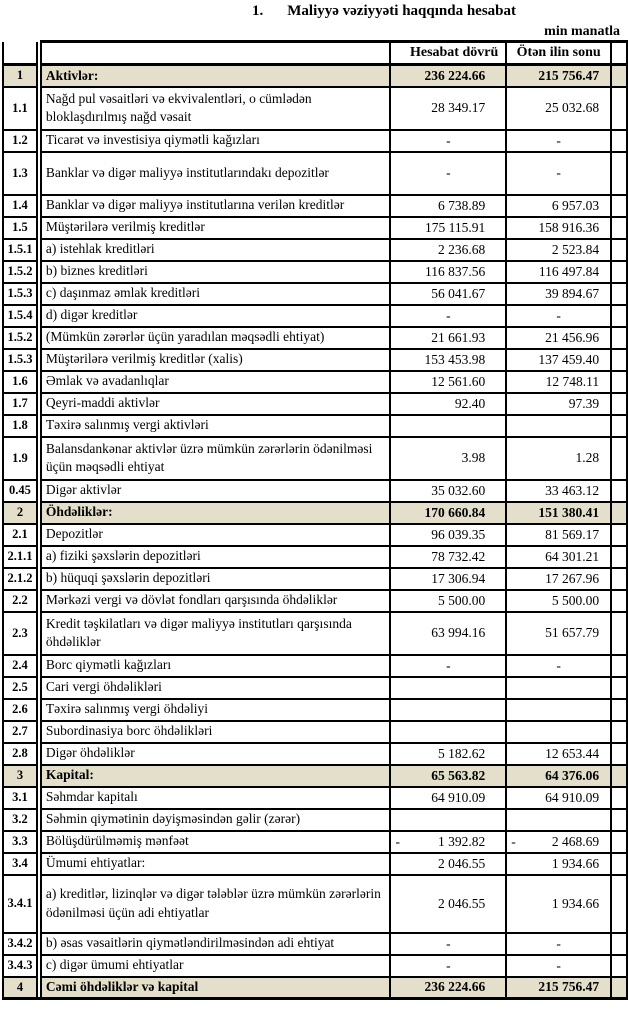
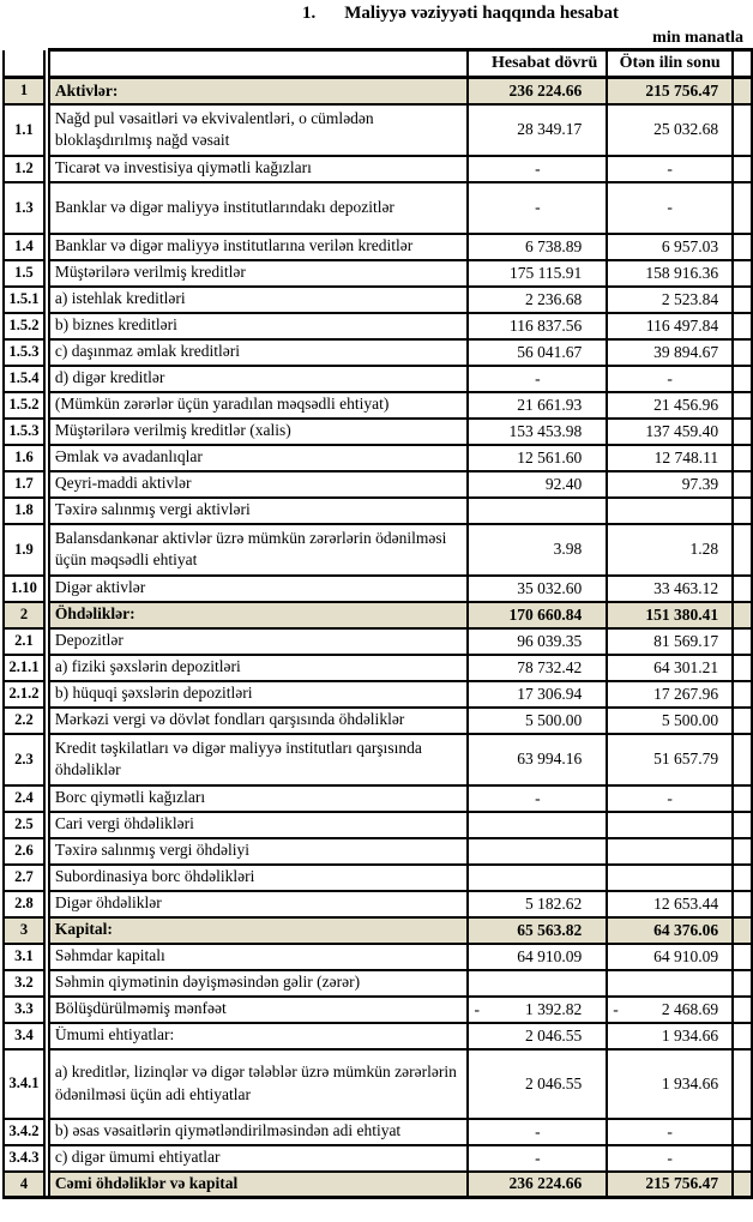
  1.
  Maliyyə vəziyyəti haqqında hesabat
  min manatla
  			Hesabat dövrü	Ötən ilin sonu
  1		Aktivlər:	236 224.66	215 756.47
  1.1		Nağd pul vəsaitləri və ekvivalentləri, o cümlədən bloklaşdırılmış nağd vəsait	28 349.17	25 032.68
  1.2		Ticarət və investisiya qiymətli kağızları	-	-
  1.3		Banklar və digər maliyyə institutlarındakı depozitlər	-	-
  1.4		Banklar və digər maliyyə institutlarına verilən kreditlər	6 738.89	6 957.03
  1.5		Müştərilərə verilmiş kreditlər	175 115.91	158 916.36
  1.5.1		a) istehlak kreditləri	2 236.68	2 523.84
  1.5.2		b) biznes kreditləri	116 837.56	116 497.84
  1.5.3		c) daşınmaz əmlak kreditləri	56 041.67	39 894.67
  1.5.4		d) digər kreditlər	-	-
  1.5.2		(Mümkün zərərlər üçün yaradılan məqsədli ehtiyat)	21 661.93	21 456.96
  1.5.3		Müştərilərə verilmiş kreditlər (xalis)	153 453.98	137 459.40
  1.6		Əmlak və avadanlıqlar	12 561.60	12 748.11
  1.7		Qeyri-maddi aktivlər	92.40	97.39
  1.8		Təxirə salınmış vergi aktivləri
  1.9		Balansdankənar aktivlər üzrə mümkün zərərlərin ödənilməsi üçün məqsədli ehtiyat	3.98	1.28
- 0.45		Digər aktivlər	35 032.60	33 463.12
+ 1.10		Digər aktivlər	35 032.60	33 463.12
  2		Öhdəliklər:	170 660.84	151 380.41
  2.1		Depozitlər	96 039.35	81 569.17
  2.1.1		a) fiziki şəxslərin depozitləri	78 732.42	64 301.21
  2.1.2		b) hüquqi şəxslərin depozitləri	17 306.94	17 267.96
  2.2		Mərkəzi vergi və dövlət fondları qarşısında öhdəliklər	5 500.00	5 500.00
  2.3		Kredit təşkilatları və digər maliyyə institutları qarşısında öhdəliklər	63 994.16	51 657.79
  2.4		Borc qiymətli kağızları	-	-
  2.5		Cari vergi öhdəlikləri
  2.6		Təxirə salınmış vergi öhdəliyi
  2.7		Subordinasiya borc öhdəlikləri
  2.8		Digər öhdəliklər	5 182.62	12 653.44
  3		Kapital:	65 563.82	64 376.06
  3.1		Səhmdar kapitalı	64 910.09	64 910.09
  3.2		Səhmin qiymətinin dəyişməsindən gəlir (zərər)
  3.3		Bölüşdürülməmiş mənfəət	- 1 392.82	- 2 468.69
  3.4		Ümumi ehtiyatlar:	2 046.55	1 934.66
  3.4.1		a) kreditlər, lizinqlər və digər tələblər üzrə mümkün zərərlərin ödənilməsi üçün adi ehtiyatlar	2 046.55	1 934.66
  3.4.2		b) əsas vəsaitlərin qiymətləndirilməsindən adi ehtiyat	-	-
  3.4.3		c) digər ümumi ehtiyatlar	-	-
  4		Cəmi öhdəliklər və kapital	236 224.66	215 756.47
